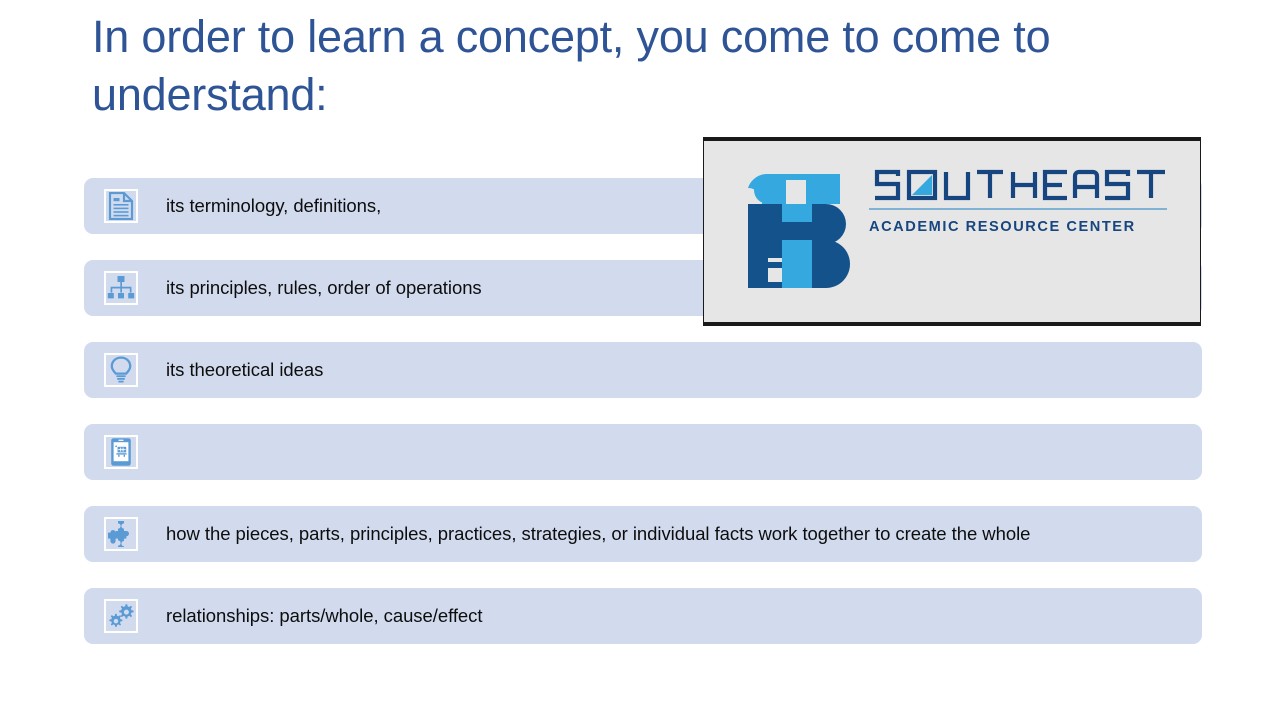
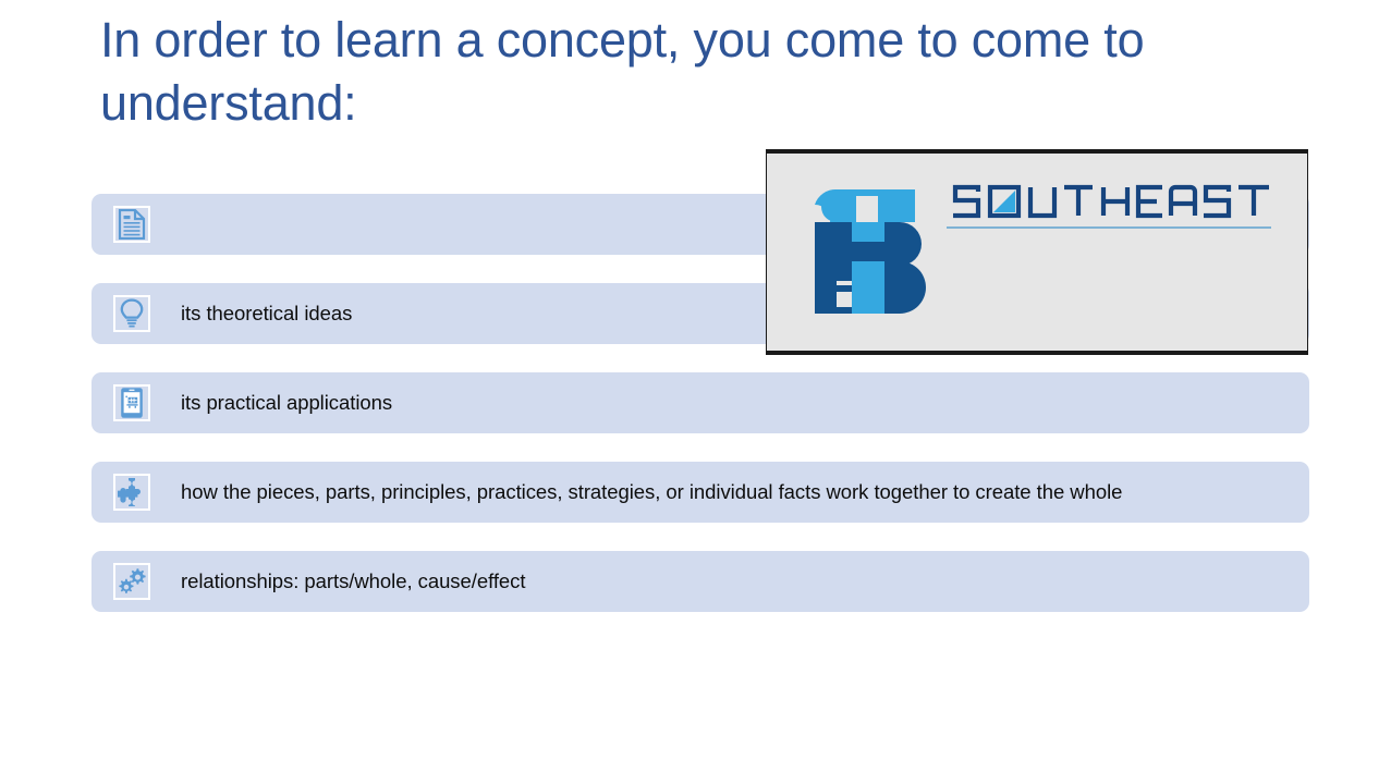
  In order to learn a concept, you come to come to understand:
- its terminology, definitions,
- its principles, rules, order of operations
  its theoretical ideas
+ its practical applications
  how the pieces, parts, principles, practices, strategies, or individual facts work together to create the whole
  relationships: parts/whole, cause/effect
- ACADEMIC RESOURCE CENTER
